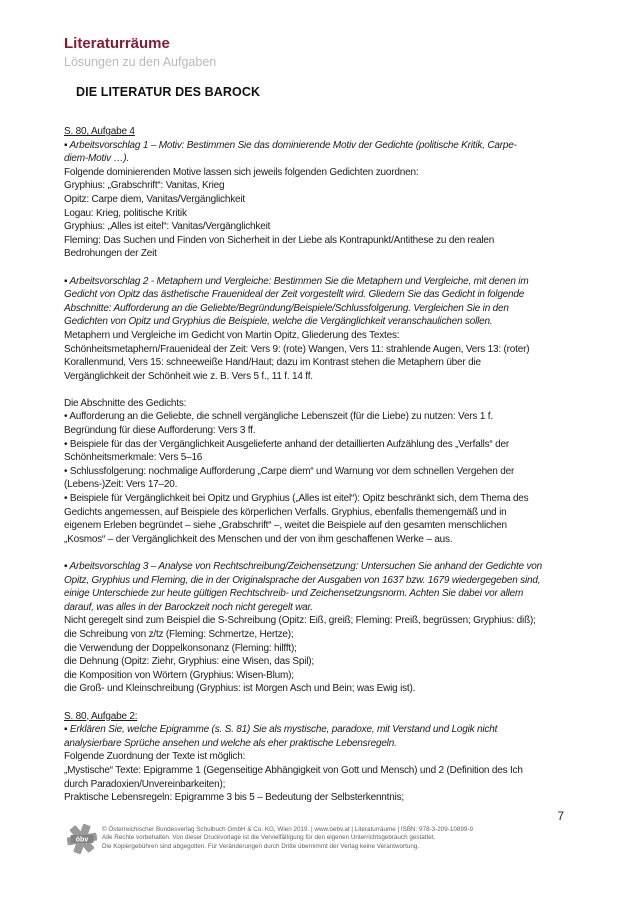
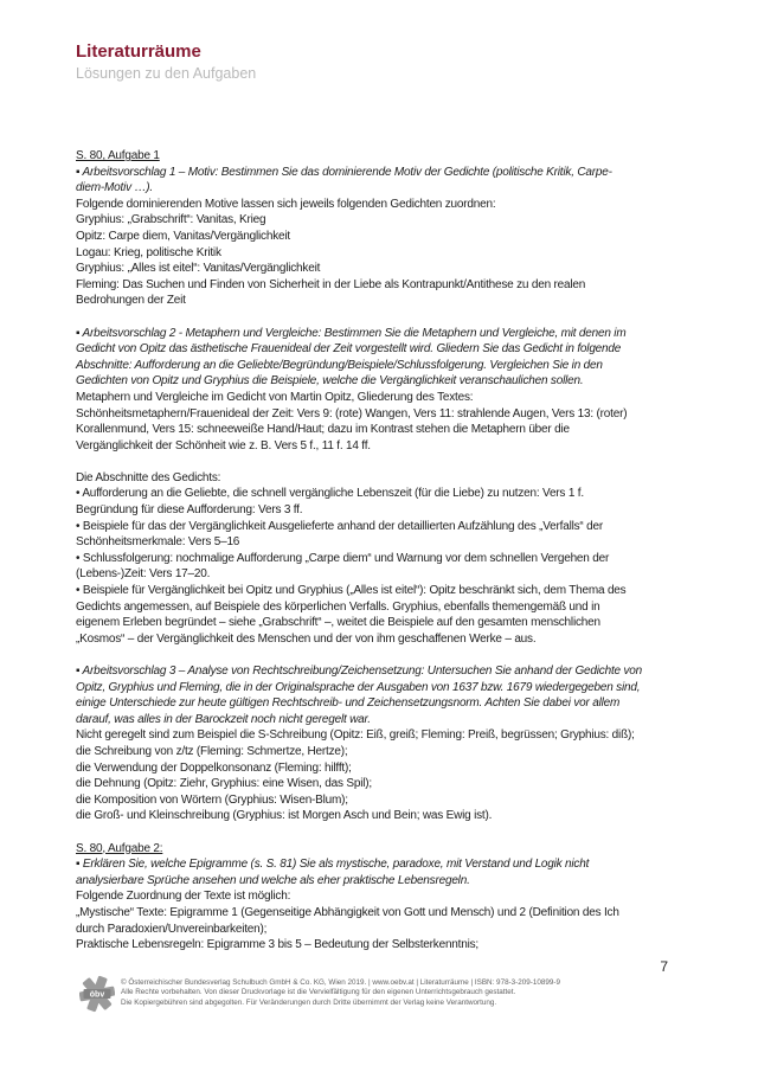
  Literaturräume
  Lösungen zu den Aufgaben
- DIE LITERATUR DES BAROCK
- S. 80, Aufgabe 4
+ S. 80, Aufgabe 1
  ▪ Arbeitsvorschlag 1 – Motiv: Bestimmen Sie das dominierende Motiv der Gedichte (politische Kritik, Carpe-
  diem-Motiv …).
  Folgende dominierenden Motive lassen sich jeweils folgenden Gedichten zuordnen:
  Gryphius: „Grabschrift“: Vanitas, Krieg
  Opitz: Carpe diem, Vanitas/Vergänglichkeit
  Logau: Krieg, politische Kritik
  Gryphius: „Alles ist eitel“: Vanitas/Vergänglichkeit
  Fleming: Das Suchen und Finden von Sicherheit in der Liebe als Kontrapunkt/Antithese zu den realen
  Bedrohungen der Zeit
  ▪ Arbeitsvorschlag 2 - Metaphern und Vergleiche: Bestimmen Sie die Metaphern und Vergleiche, mit denen im
  Gedicht von Opitz das ästhetische Frauenideal der Zeit vorgestellt wird. Gliedern Sie das Gedicht in folgende
  Abschnitte: Aufforderung an die Geliebte/Begründung/Beispiele/Schlussfolgerung. Vergleichen Sie in den
  Gedichten von Opitz und Gryphius die Beispiele, welche die Vergänglichkeit veranschaulichen sollen.
  Metaphern und Vergleiche im Gedicht von Martin Opitz, Gliederung des Textes:
  Schönheitsmetaphern/Frauenideal der Zeit: Vers 9: (rote) Wangen, Vers 11: strahlende Augen, Vers 13: (roter)
  Korallenmund, Vers 15: schneeweiße Hand/Haut; dazu im Kontrast stehen die Metaphern über die
  Vergänglichkeit der Schönheit wie z. B. Vers 5 f., 11 f. 14 ff.
  Die Abschnitte des Gedichts:
  • Aufforderung an die Geliebte, die schnell vergängliche Lebenszeit (für die Liebe) zu nutzen: Vers 1 f.
  Begründung für diese Aufforderung: Vers 3 ff.
  • Beispiele für das der Vergänglichkeit Ausgelieferte anhand der detaillierten Aufzählung des „Verfalls“ der
  Schönheitsmerkmale: Vers 5–16
  • Schlussfolgerung: nochmalige Aufforderung „Carpe diem“ und Warnung vor dem schnellen Vergehen der
  (Lebens-)Zeit: Vers 17–20.
  • Beispiele für Vergänglichkeit bei Opitz und Gryphius („Alles ist eitel“): Opitz beschränkt sich, dem Thema des
  Gedichts angemessen, auf Beispiele des körperlichen Verfalls. Gryphius, ebenfalls themengemäß und in
  eigenem Erleben begründet – siehe „Grabschrift“ –, weitet die Beispiele auf den gesamten menschlichen
  „Kosmos“ – der Vergänglichkeit des Menschen und der von ihm geschaffenen Werke – aus.
  ▪ Arbeitsvorschlag 3 – Analyse von Rechtschreibung/Zeichensetzung: Untersuchen Sie anhand der Gedichte von
  Opitz, Gryphius und Fleming, die in der Originalsprache der Ausgaben von 1637 bzw. 1679 wiedergegeben sind,
  einige Unterschiede zur heute gültigen Rechtschreib- und Zeichensetzungsnorm. Achten Sie dabei vor allem
  darauf, was alles in der Barockzeit noch nicht geregelt war.
  Nicht geregelt sind zum Beispiel die S-Schreibung (Opitz: Eiß, greiß; Fleming: Preiß, begrüssen; Gryphius: diß);
  die Schreibung von z/tz (Fleming: Schmertze, Hertze);
  die Verwendung der Doppelkonsonanz (Fleming: hilfft);
  die Dehnung (Opitz: Ziehr, Gryphius: eine Wisen, das Spil);
  die Komposition von Wörtern (Gryphius: Wisen-Blum);
  die Groß- und Kleinschreibung (Gryphius: ist Morgen Asch und Bein; was Ewig ist).
  S. 80, Aufgabe 2:
  ▪ Erklären Sie, welche Epigramme (s. S. 81) Sie als mystische, paradoxe, mit Verstand und Logik nicht
  analysierbare Sprüche ansehen und welche als eher praktische Lebensregeln.
  Folgende Zuordnung der Texte ist möglich:
  „Mystische“ Texte: Epigramme 1 (Gegenseitige Abhängigkeit von Gott und Mensch) und 2 (Definition des Ich
  durch Paradoxien/Unvereinbarkeiten);
  Praktische Lebensregeln: Epigramme 3 bis 5 – Bedeutung der Selbsterkenntnis;
  7
